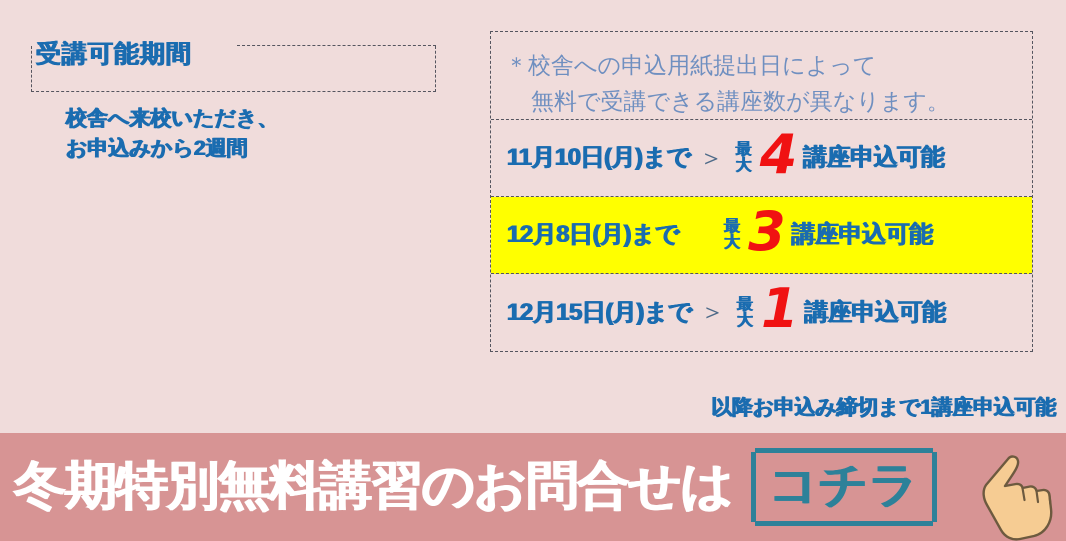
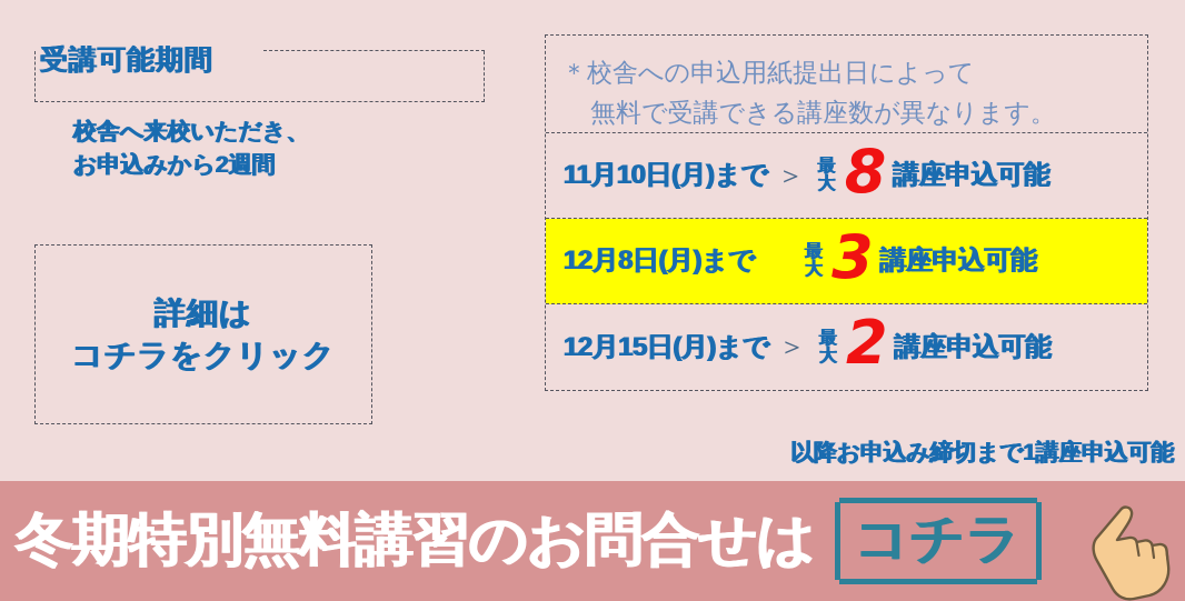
  受講可能期間
  校舎へ来校いただき、
  お申込みから2週間
+ 詳細は
+ コチラをクリック
  ＊校舎への申込用紙提出日によって
  無料で受講できる講座数が異なります。
  11月10日(月)まで
  ＞
  最
  大
- 4
+ 8
  講座申込可能
  12月8日(月)まで
  最
  大
  3
  講座申込可能
  12月15日(月)まで
  ＞
  最
  大
- 1
+ 2
  講座申込可能
  以降お申込み締切まで1講座申込可能
  冬期特別無料講習のお問合せは
  コチラ
